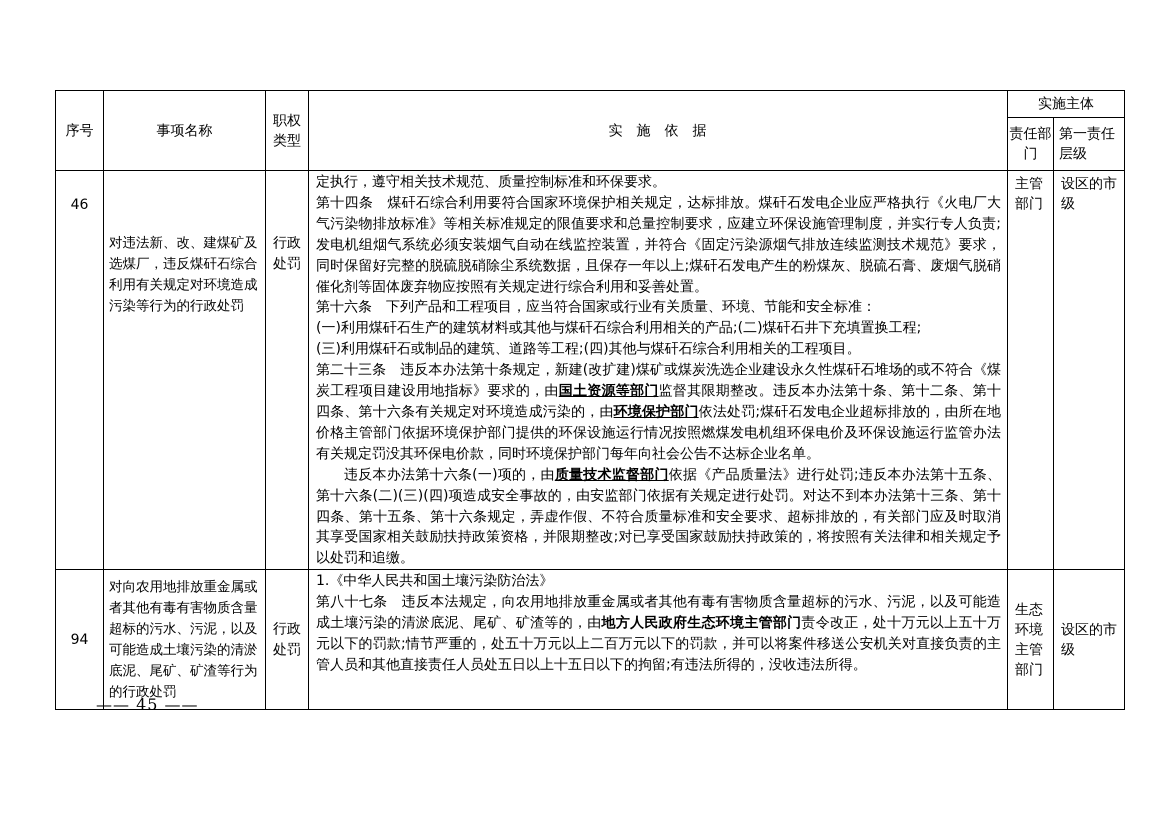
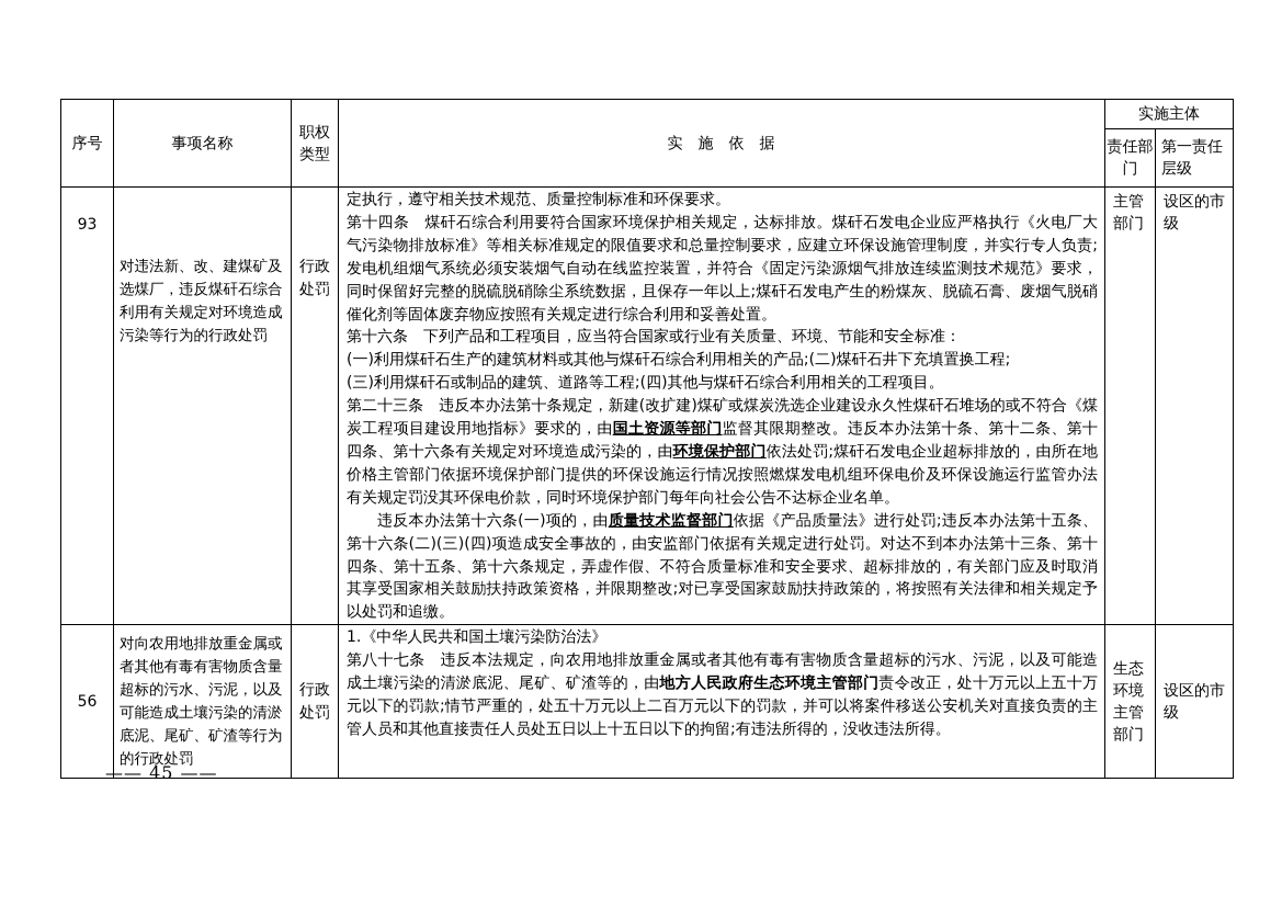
  序号	事项名称	职权类型	实施依据	实施主体
  责任部门	第一责任层级
- 46	对违法新、改、建煤矿及选煤厂，违反煤矸石综合利用有关规定对环境造成污染等行为的行政处罚	行政处罚	定执行，遵守相关技术规范、质量控制标准和环保要求。第十四条 煤矸石综合利用要符合国家环境保护相关规定，达标排放。煤矸石发电企业应严格执行《火电厂大气污染物排放标准》等相关标准规定的限值要求和总量控制要求，应建立环保设施管理制度，并实行专人负责;发电机组烟气系统必须安装烟气自动在线监控装置，并符合《固定污染源烟气排放连续监测技术规范》要求，同时保留好完整的脱硫脱硝除尘系统数据，且保存一年以上;煤矸石发电产生的粉煤灰、脱硫石膏、废烟气脱硝催化剂等固体废弃物应按照有关规定进行综合利用和妥善处置。第十六条 下列产品和工程项目，应当符合国家或行业有关质量、环境、节能和安全标准：(一)利用煤矸石生产的建筑材料或其他与煤矸石综合利用相关的产品;(二)煤矸石井下充填置换工程;(三)利用煤矸石或制品的建筑、道路等工程;(四)其他与煤矸石综合利用相关的工程项目。第二十三条 违反本办法第十条规定，新建(改扩建)煤矿或煤炭洗选企业建设永久性煤矸石堆场的或不符合《煤炭工程项目建设用地指标》要求的，由国土资源等部门监督其限期整改。违反本办法第十条、第十二条、第十四条、第十六条有关规定对环境造成污染的，由环境保护部门依法处罚;煤矸石发电企业超标排放的，由所在地价格主管部门依据环境保护部门提供的环保设施运行情况按照燃煤发电机组环保电价及环保设施运行监管办法有关规定罚没其环保电价款，同时环境保护部门每年向社会公告不达标企业名单。违反本办法第十六条(一)项的，由质量技术监督部门依据《产品质量法》进行处罚;违反本办法第十五条、第十六条(二)(三)(四)项造成安全事故的，由安监部门依据有关规定进行处罚。对达不到本办法第十三条、第十四条、第十五条、第十六条规定，弄虚作假、不符合质量标准和安全要求、超标排放的，有关部门应及时取消其享受国家相关鼓励扶持政策资格，并限期整改;对已享受国家鼓励扶持政策的，将按照有关法律和相关规定予以处罚和追缴。	主管部门	设区的市级
+ 93	对违法新、改、建煤矿及选煤厂，违反煤矸石综合利用有关规定对环境造成污染等行为的行政处罚	行政处罚	定执行，遵守相关技术规范、质量控制标准和环保要求。第十四条 煤矸石综合利用要符合国家环境保护相关规定，达标排放。煤矸石发电企业应严格执行《火电厂大气污染物排放标准》等相关标准规定的限值要求和总量控制要求，应建立环保设施管理制度，并实行专人负责;发电机组烟气系统必须安装烟气自动在线监控装置，并符合《固定污染源烟气排放连续监测技术规范》要求，同时保留好完整的脱硫脱硝除尘系统数据，且保存一年以上;煤矸石发电产生的粉煤灰、脱硫石膏、废烟气脱硝催化剂等固体废弃物应按照有关规定进行综合利用和妥善处置。第十六条 下列产品和工程项目，应当符合国家或行业有关质量、环境、节能和安全标准：(一)利用煤矸石生产的建筑材料或其他与煤矸石综合利用相关的产品;(二)煤矸石井下充填置换工程;(三)利用煤矸石或制品的建筑、道路等工程;(四)其他与煤矸石综合利用相关的工程项目。第二十三条 违反本办法第十条规定，新建(改扩建)煤矿或煤炭洗选企业建设永久性煤矸石堆场的或不符合《煤炭工程项目建设用地指标》要求的，由国土资源等部门监督其限期整改。违反本办法第十条、第十二条、第十四条、第十六条有关规定对环境造成污染的，由环境保护部门依法处罚;煤矸石发电企业超标排放的，由所在地价格主管部门依据环境保护部门提供的环保设施运行情况按照燃煤发电机组环保电价及环保设施运行监管办法有关规定罚没其环保电价款，同时环境保护部门每年向社会公告不达标企业名单。违反本办法第十六条(一)项的，由质量技术监督部门依据《产品质量法》进行处罚;违反本办法第十五条、第十六条(二)(三)(四)项造成安全事故的，由安监部门依据有关规定进行处罚。对达不到本办法第十三条、第十四条、第十五条、第十六条规定，弄虚作假、不符合质量标准和安全要求、超标排放的，有关部门应及时取消其享受国家相关鼓励扶持政策资格，并限期整改;对已享受国家鼓励扶持政策的，将按照有关法律和相关规定予以处罚和追缴。	主管部门	设区的市级
- 94	对向农用地排放重金属或者其他有毒有害物质含量超标的污水、污泥，以及可能造成土壤污染的清淤底泥、尾矿、矿渣等行为的行政处罚	行政处罚	1.《中华人民共和国土壤污染防治法》第八十七条 违反本法规定，向农用地排放重金属或者其他有毒有害物质含量超标的污水、污泥，以及可能造成土壤污染的清淤底泥、尾矿、矿渣等的，由地方人民政府生态环境主管部门责令改正，处十万元以上五十万元以下的罚款;情节严重的，处五十万元以上二百万元以下的罚款，并可以将案件移送公安机关对直接负责的主管人员和其他直接责任人员处五日以上十五日以下的拘留;有违法所得的，没收违法所得。	生态环境主管部门	设区的市级
+ 56	对向农用地排放重金属或者其他有毒有害物质含量超标的污水、污泥，以及可能造成土壤污染的清淤底泥、尾矿、矿渣等行为的行政处罚	行政处罚	1.《中华人民共和国土壤污染防治法》第八十七条 违反本法规定，向农用地排放重金属或者其他有毒有害物质含量超标的污水、污泥，以及可能造成土壤污染的清淤底泥、尾矿、矿渣等的，由地方人民政府生态环境主管部门责令改正，处十万元以上五十万元以下的罚款;情节严重的，处五十万元以上二百万元以下的罚款，并可以将案件移送公安机关对直接负责的主管人员和其他直接责任人员处五日以上十五日以下的拘留;有违法所得的，没收违法所得。	生态环境主管部门	设区的市级
  —— 45 ——
